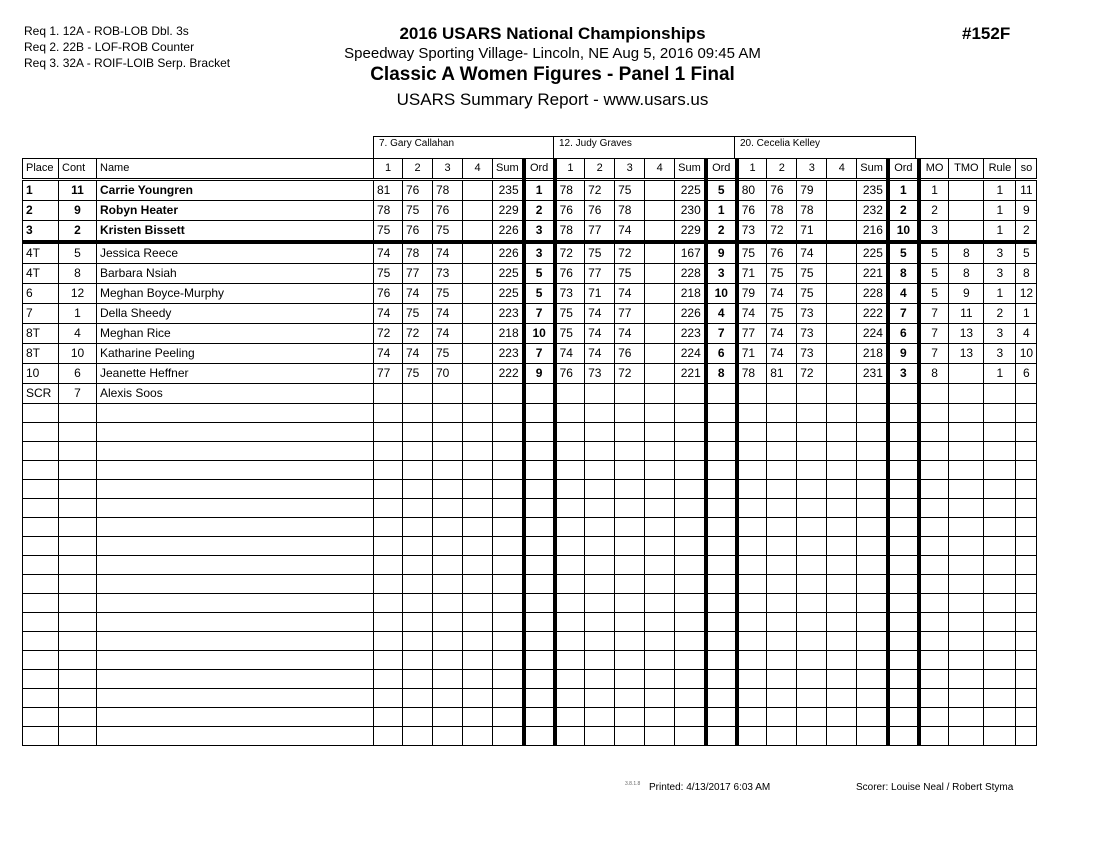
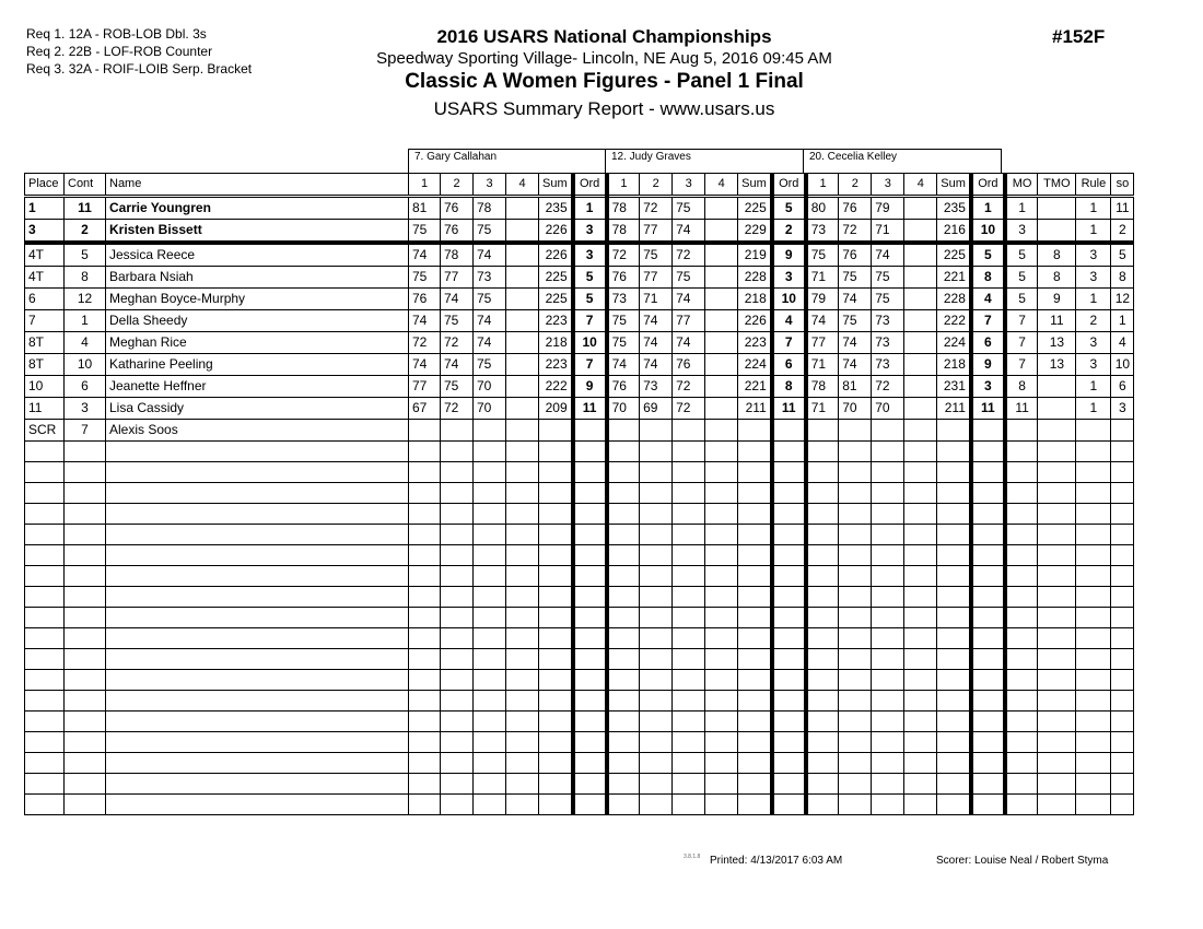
  Req 1. 12A - ROB-LOB Dbl. 3s
  Req 2. 22B - LOF-ROB Counter
  Req 3. 32A - ROIF-LOIB Serp. Bracket
  2016 USARS National Championships
  Speedway Sporting Village- Lincoln, NE Aug 5, 2016 09:45 AM
  Classic A Women Figures - Panel 1 Final
  USARS Summary Report - www.usars.us
  #152F
  7. Gary Callahan
  12. Judy Graves
  20. Cecelia Kelley
  Place	Cont	Name	1	2	3	4	Sum	Ord	1	2	3	4	Sum	Ord	1	2	3	4	Sum	Ord	MO	TMO	Rule	so
  1	11	Carrie Youngren	81	76	78		235	1	78	72	75		225	5	80	76	79		235	1	1		1	11
- 2	9	Robyn Heater	78	75	76		229	2	76	76	78		230	1	76	78	78		232	2	2		1	9
  3	2	Kristen Bissett	75	76	75		226	3	78	77	74		229	2	73	72	71		216	10	3		1	2
- 4T	5	Jessica Reece	74	78	74		226	3	72	75	72		167	9	75	76	74		225	5	5	8	3	5
+ 4T	5	Jessica Reece	74	78	74		226	3	72	75	72		219	9	75	76	74		225	5	5	8	3	5
  4T	8	Barbara Nsiah	75	77	73		225	5	76	77	75		228	3	71	75	75		221	8	5	8	3	8
  6	12	Meghan Boyce-Murphy	76	74	75		225	5	73	71	74		218	10	79	74	75		228	4	5	9	1	12
  7	1	Della Sheedy	74	75	74		223	7	75	74	77		226	4	74	75	73		222	7	7	11	2	1
  8T	4	Meghan Rice	72	72	74		218	10	75	74	74		223	7	77	74	73		224	6	7	13	3	4
  8T	10	Katharine Peeling	74	74	75		223	7	74	74	76		224	6	71	74	73		218	9	7	13	3	10
  10	6	Jeanette Heffner	77	75	70		222	9	76	73	72		221	8	78	81	72		231	3	8		1	6
+ 11	3	Lisa Cassidy	67	72	70		209	11	70	69	72		211	11	71	70	70		211	11	11		1	3
  SCR	7	Alexis Soos
  Printed: 4/13/2017 6:03 AM
  Scorer: Louise Neal / Robert Styma
